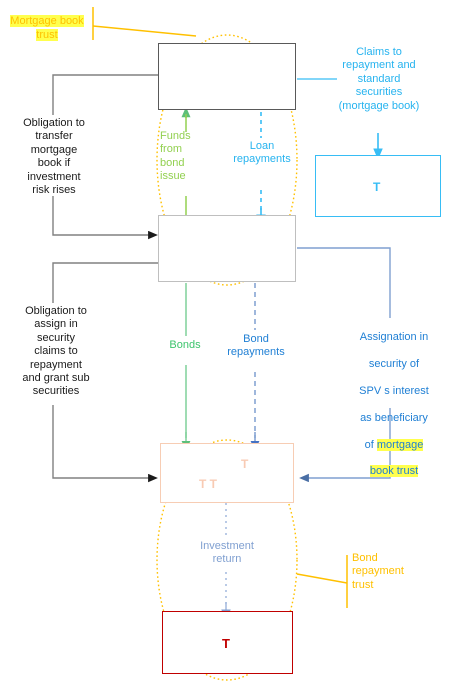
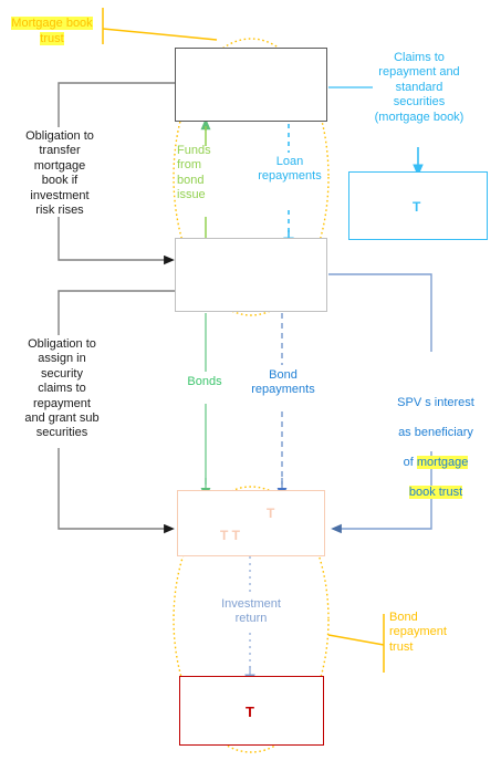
  T
  T T
  T
  T
  Mortgage book
  trust
  Bond
  repayment
  trust
  Obligation to
  transfer
  mortgage
  book if
  investment
  risk rises
  Obligation to
  assign in
  security
  claims to
  repayment
  and grant sub
  securities
  Funds
  from
  bond
  issue
  Bonds
  Loan
  repayments
  Claims to
  repayment and
  standard
  securities
  (mortgage book)
  Bond
  repayments
  Investment
  return
- Assignation in
- security of
  SPV s interest
  as beneficiary
  of mortgage
  book trust
